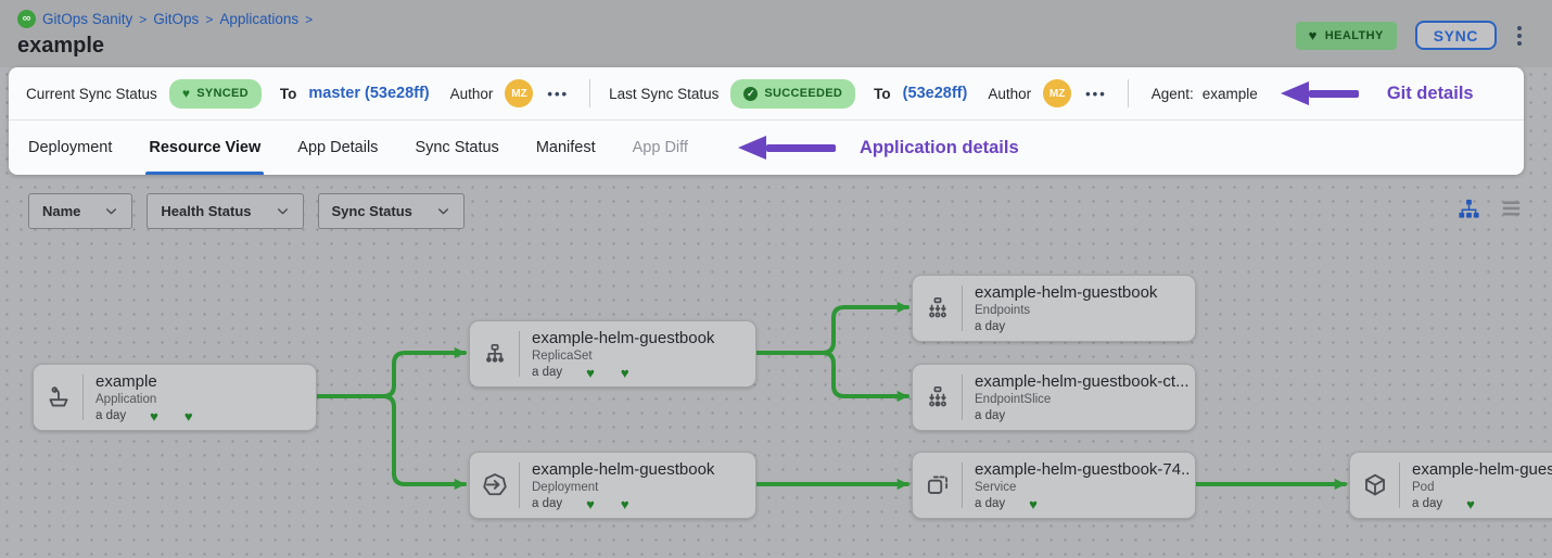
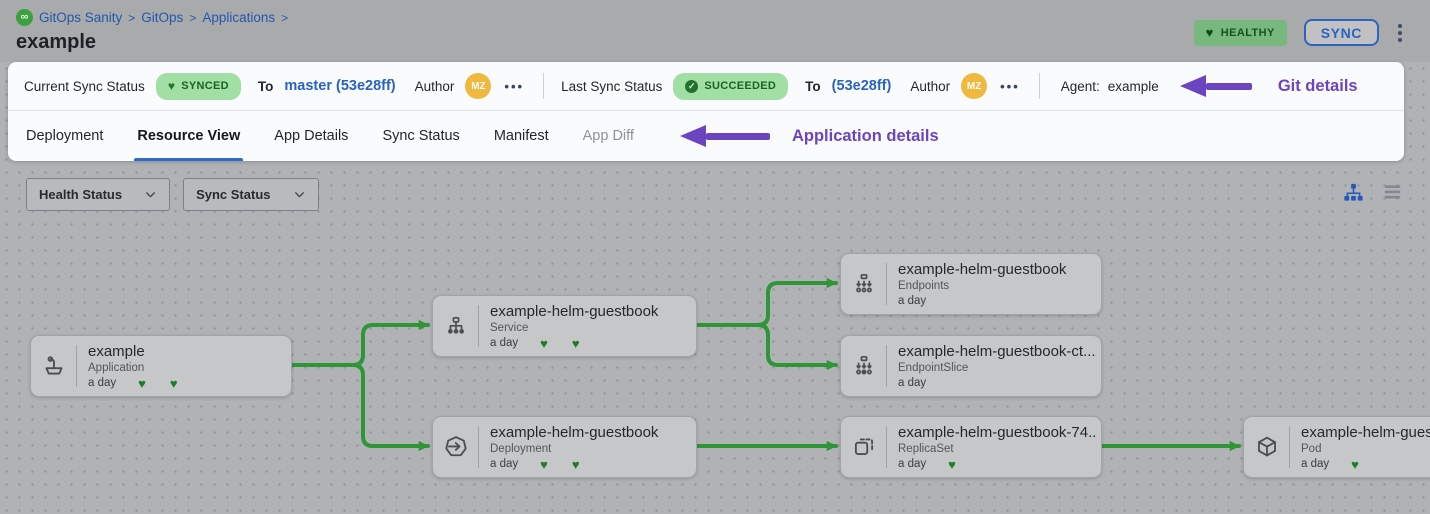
  example
  Application
  a day
  ♥
  ♥
  example-helm-guestbook
- ReplicaSet
+ Service
  a day
  ♥
  ♥
  example-helm-guestbook
  Deployment
  a day
  ♥
  ♥
  example-helm-guestbook
  Endpoints
  a day
  example-helm-guestbook-ct...
  EndpointSlice
  a day
  example-helm-guestbook-74..
- Service
+ ReplicaSet
  a day
  ♥
  example-helm-gues
  Pod
  a day
  ♥
- Name
  Health Status
  Sync Status
  ∞
  GitOps Sanity
  >
  GitOps
  >
  Applications
  >
  example
  ♥
  HEALTHY
  SYNC
  Current Sync Status
  ♥
  SYNCED
  To
  master (53e28ff)
  Author
  MZ
  •••
  Last Sync Status
  ✓
  SUCCEEDED
  To
  (53e28ff)
  Author
  MZ
  •••
  Agent:
  example
  Git details
  Deployment
  Resource View
  App Details
  Sync Status
  Manifest
  App Diff
  Application details
